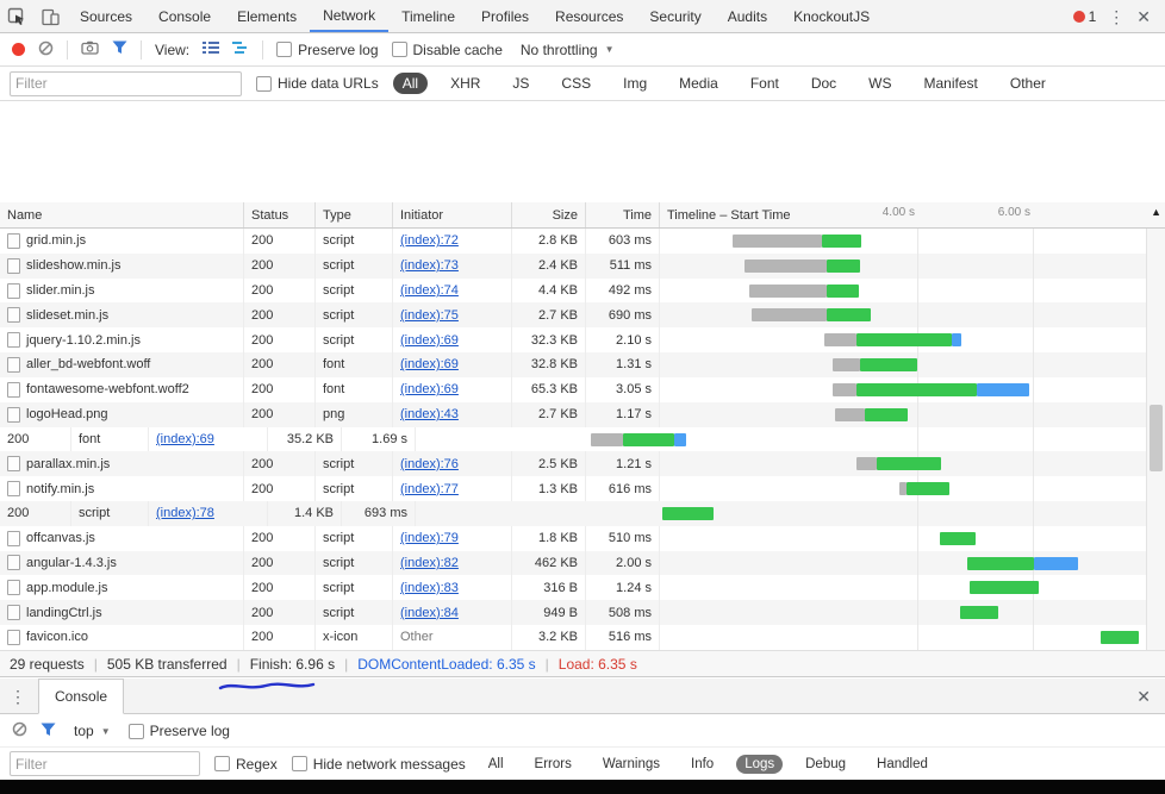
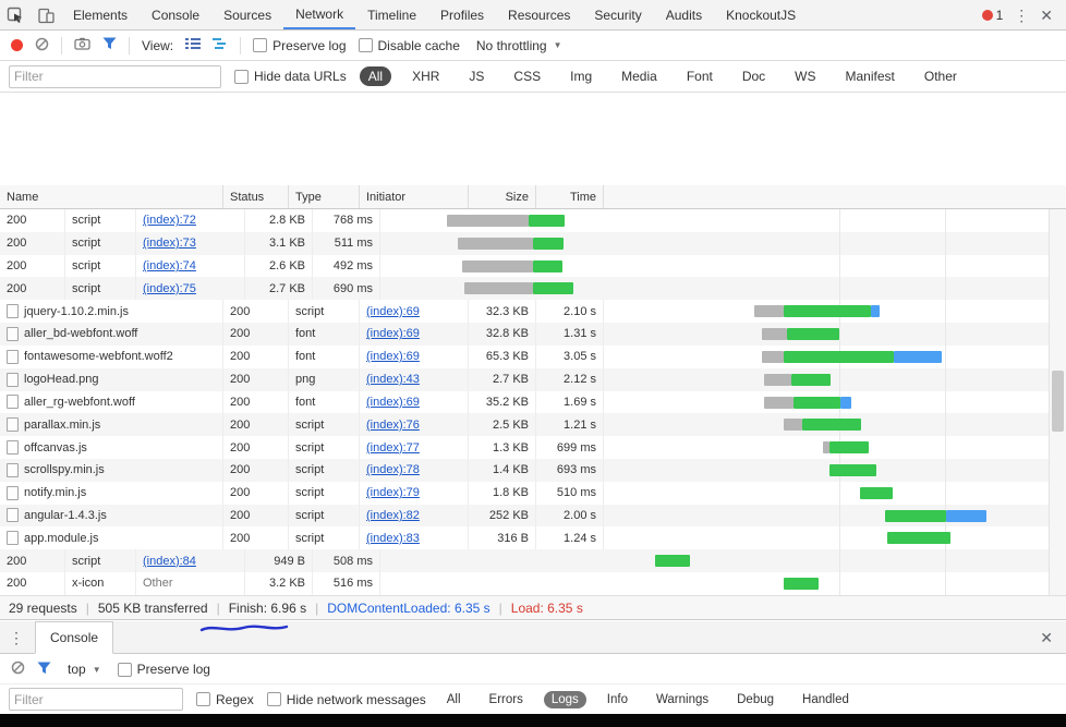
- Sources
+ Elements
  Console
- Elements
+ Sources
  Network
  Timeline
  Profiles
  Resources
  Security
  Audits
  KnockoutJS
  1
  ⋮
  ✕
  View:
  Preserve log
  Disable cache
  No throttling
  ▼
  Filter
  Hide data URLs
  All
  XHR
  JS
  CSS
  Img
  Media
  Font
  Doc
  WS
  Manifest
  Other
  Name
  Status
  Type
  Initiator
  Size
  Time
- Timeline – Start Time
- 4.00 s
- 6.00 s
- ▲
- grid.min.js
  200
  script
  (index):72
  2.8 KB
- 603 ms
+ 768 ms
- slideshow.min.js
  200
  script
  (index):73
- 2.4 KB
+ 3.1 KB
  511 ms
- slider.min.js
  200
  script
  (index):74
- 4.4 KB
+ 2.6 KB
  492 ms
- slideset.min.js
  200
  script
  (index):75
  2.7 KB
  690 ms
  jquery-1.10.2.min.js
  200
  script
  (index):69
  32.3 KB
  2.10 s
  aller_bd-webfont.woff
  200
  font
  (index):69
  32.8 KB
  1.31 s
  fontawesome-webfont.woff2
  200
  font
  (index):69
  65.3 KB
  3.05 s
  logoHead.png
  200
  png
  (index):43
  2.7 KB
- 1.17 s
+ 2.12 s
+ aller_rg-webfont.woff
  200
  font
  (index):69
  35.2 KB
  1.69 s
  parallax.min.js
  200
  script
  (index):76
  2.5 KB
  1.21 s
- notify.min.js
+ offcanvas.js
  200
  script
  (index):77
  1.3 KB
- 616 ms
+ 699 ms
+ scrollspy.min.js
  200
  script
  (index):78
  1.4 KB
  693 ms
- offcanvas.js
+ notify.min.js
  200
  script
  (index):79
  1.8 KB
  510 ms
  angular-1.4.3.js
  200
  script
  (index):82
- 462 KB
+ 252 KB
  2.00 s
  app.module.js
  200
  script
  (index):83
  316 B
  1.24 s
- landingCtrl.js
  200
  script
  (index):84
  949 B
  508 ms
- favicon.ico
  200
  x-icon
  Other
  3.2 KB
  516 ms
  29 requests
  505 KB transferred
  Finish: 6.96 s
  DOMContentLoaded: 6.35 s
  Load: 6.35 s
  ⋮
  Console
  ✕
  top
  ▼
  Preserve log
  Filter
  Regex
  Hide network messages
  All
  Errors
- Warnings
+ Logs
  Info
- Logs
+ Warnings
  Debug
  Handled
